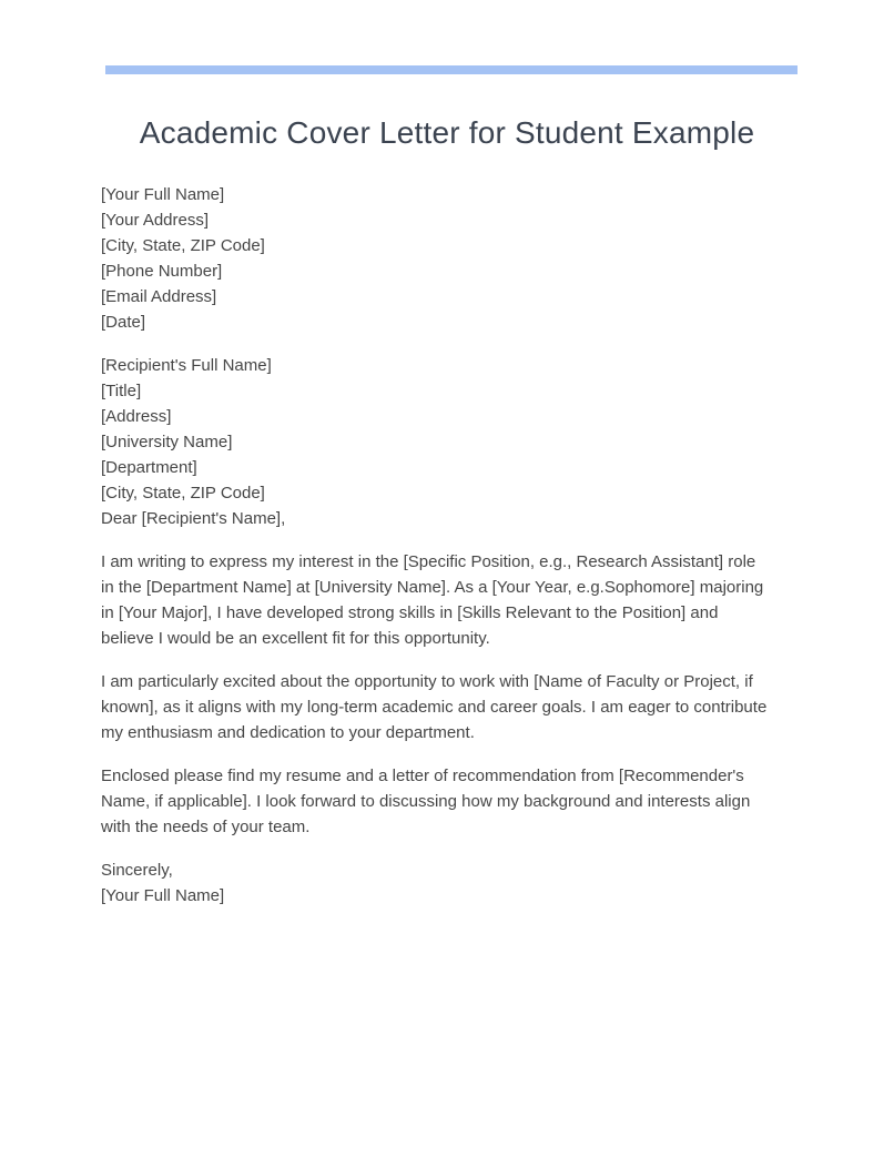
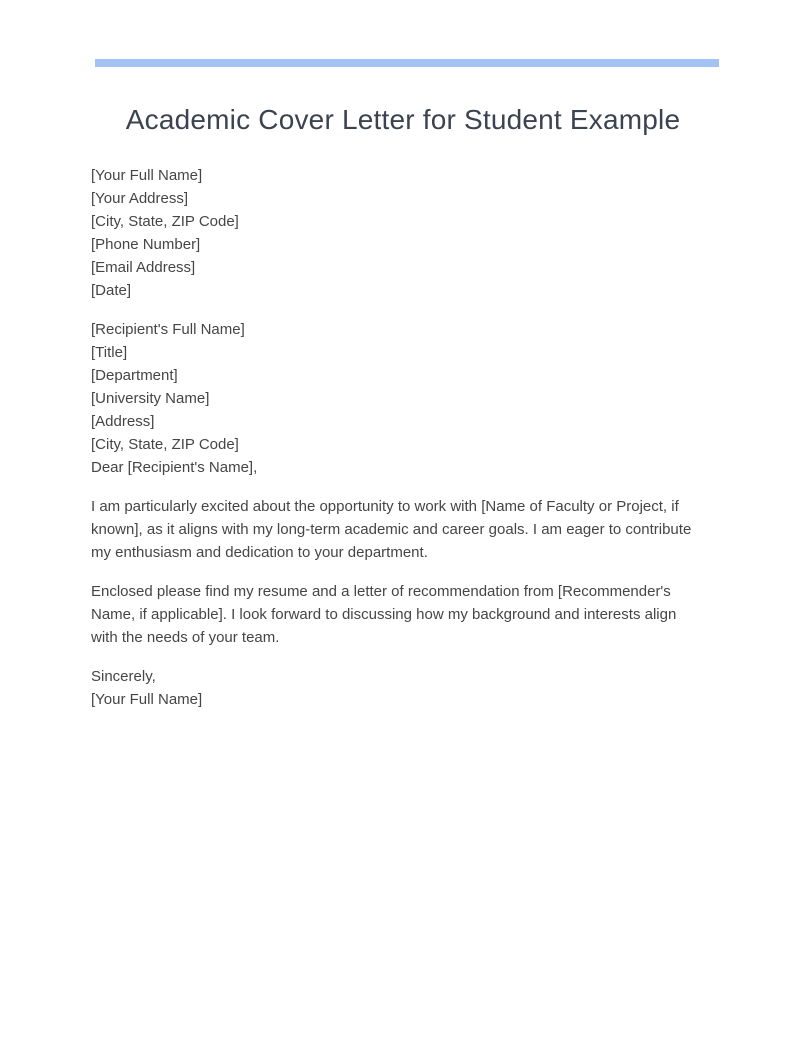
  Academic Cover Letter for Student Example
  [Your Full Name]
  [Your Address]
  [City, State, ZIP Code]
  [Phone Number]
  [Email Address]
  [Date]
  [Recipient's Full Name]
  [Title]
- [Address]
+ [Department]
  [University Name]
- [Department]
+ [Address]
  [City, State, ZIP Code]
  Dear [Recipient's Name],
- I am writing to express my interest in the [Specific Position, e.g., Research Assistant] role in the [Department Name] at [University Name]. As a [Your Year, e.g.Sophomore] majoring in [Your Major], I have developed strong skills in [Skills Relevant to the Position] and believe I would be an excellent fit for this opportunity.
  I am particularly excited about the opportunity to work with [Name of Faculty or Project, if known], as it aligns with my long-term academic and career goals. I am eager to contribute my enthusiasm and dedication to your department.
  Enclosed please find my resume and a letter of recommendation from [Recommender's Name, if applicable]. I look forward to discussing how my background and interests align with the needs of your team.
  Sincerely,
  [Your Full Name]
